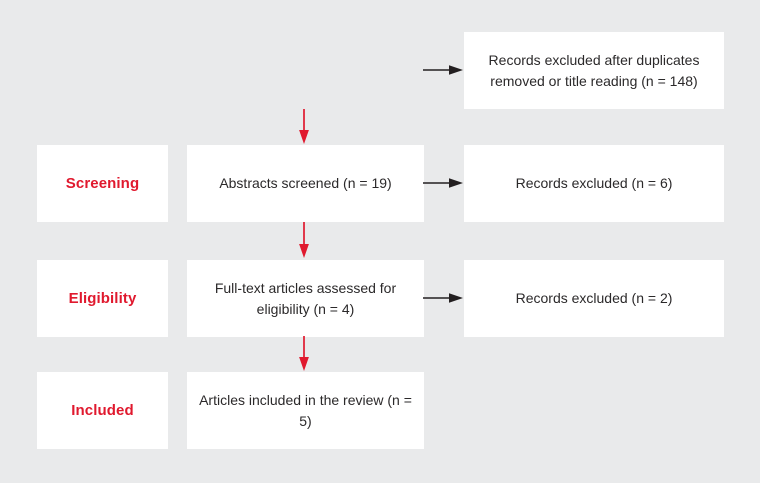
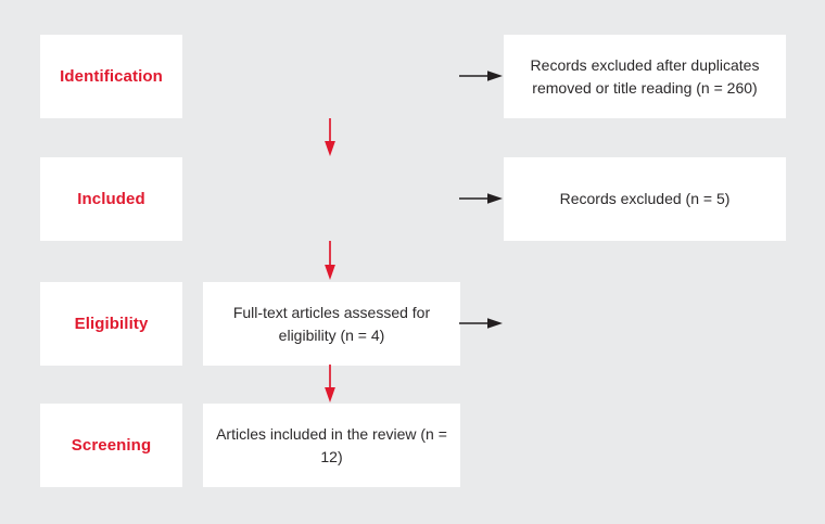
+ Identification
- Records excluded after duplicates removed or title reading (n = 148)
+ Records excluded after duplicates removed or title reading (n = 260)
- Screening
+ Included
- Abstracts screened (n = 19)
- Records excluded (n = 6)
+ Records excluded (n = 5)
  Eligibility
  Full-text articles assessed for eligibility (n = 4)
- Records excluded (n = 2)
- Included
+ Screening
- Articles included in the review (n = 5)
+ Articles included in the review (n = 12)
